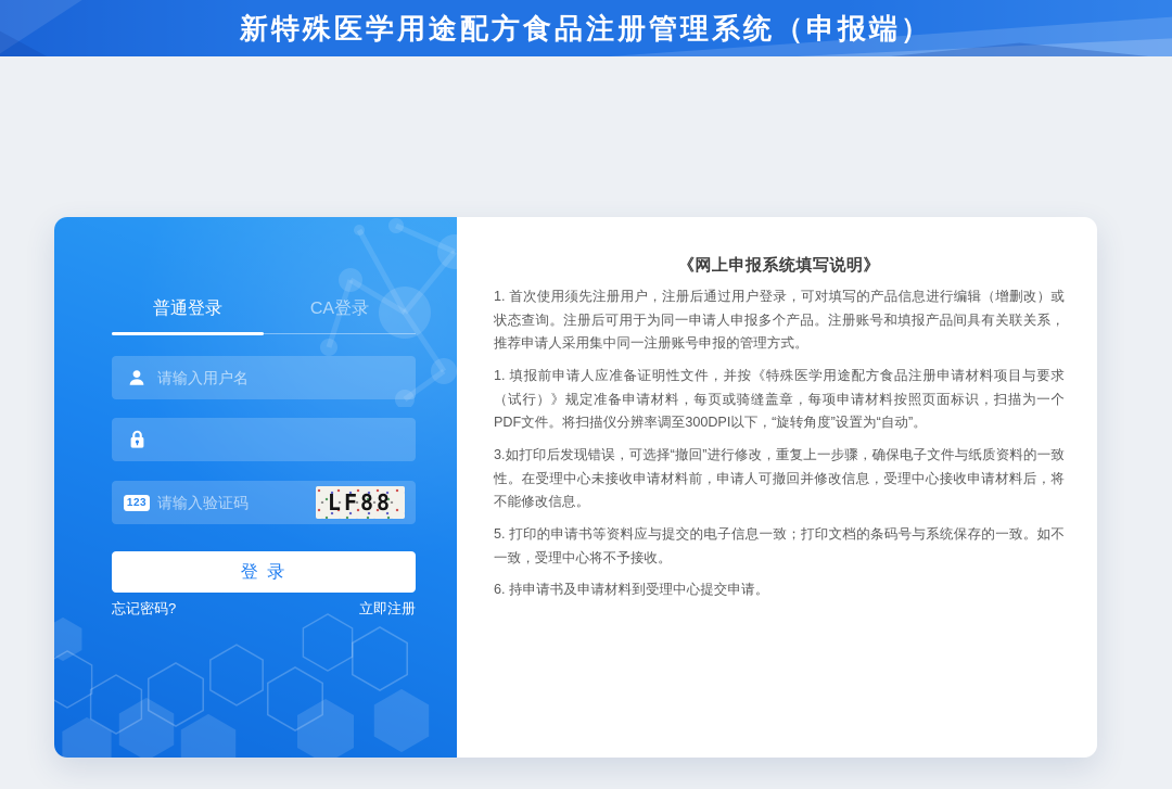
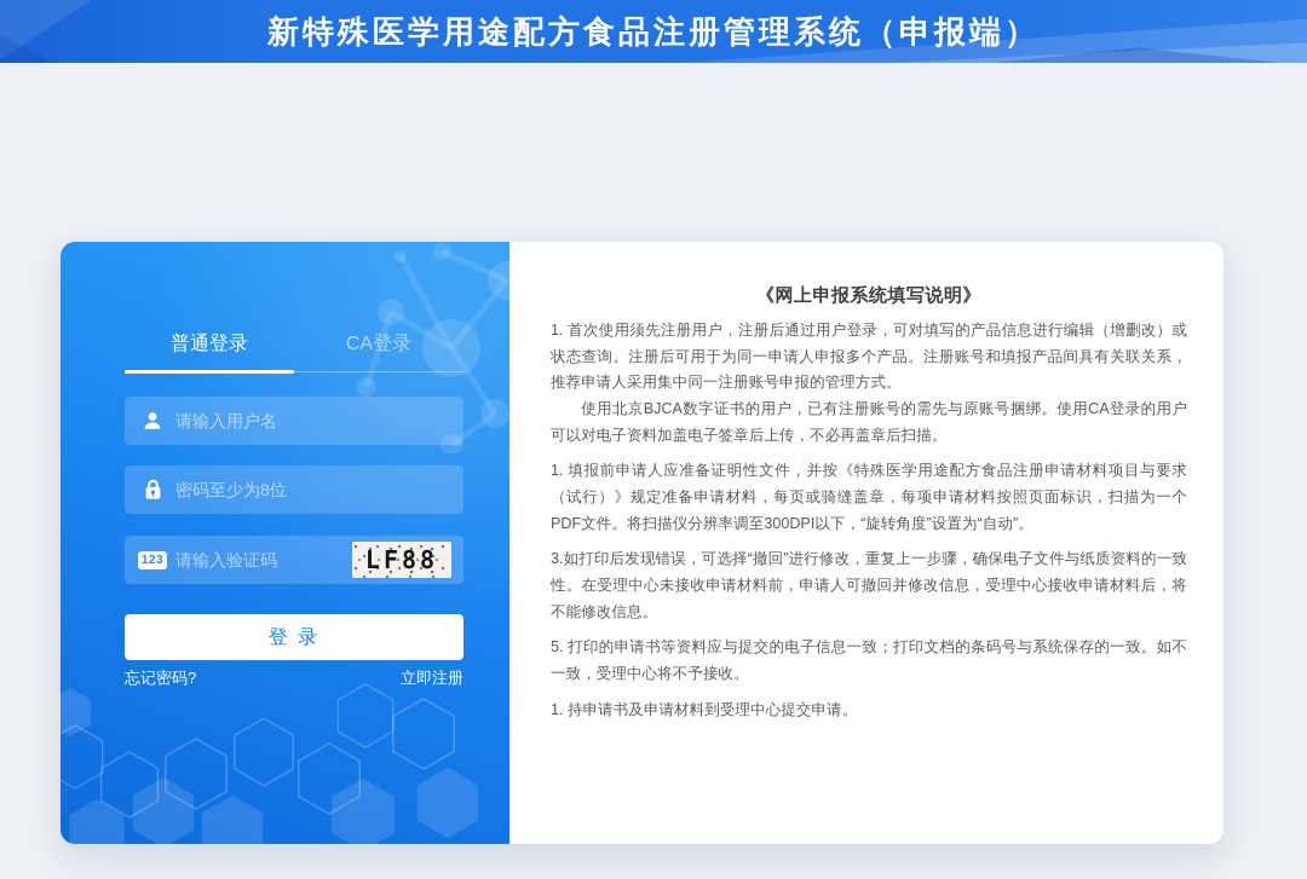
  新特殊医学用途配方食品注册管理系统（申报端）
  普通登录
  CA登录
  请输入用户名
+ 密码至少为8位
  123
  请输入验证码
  LF88
  登 录
  忘记密码?
  立即注册
  《网上申报系统填写说明》
  1. 首次使用须先注册用户，注册后通过用户登录，可对填写的产品信息进行编辑（增删改）或状态查询。注册后可用于为同一申请人申报多个产品。注册账号和填报产品间具有关联关系，推荐申请人采用集中同一注册账号申报的管理方式。
+ 使用北京BJCA数字证书的用户，已有注册账号的需先与原账号捆绑。使用CA登录的用户可以对电子资料加盖电子签章后上传，不必再盖章后扫描。
  1. 填报前申请人应准备证明性文件，并按《特殊医学用途配方食品注册申请材料项目与要求（试行）》规定准备申请材料，每页或骑缝盖章，每项申请材料按照页面标识，扫描为一个PDF文件。将扫描仪分辨率调至300DPI以下，“旋转角度”设置为“自动”。
  3.如打印后发现错误，可选择“撤回”进行修改，重复上一步骤，确保电子文件与纸质资料的一致性。在受理中心未接收申请材料前，申请人可撤回并修改信息，受理中心接收申请材料后，将不能修改信息。
  5. 打印的申请书等资料应与提交的电子信息一致；打印文档的条码号与系统保存的一致。如不一致，受理中心将不予接收。
- 6. 持申请书及申请材料到受理中心提交申请。
+ 1. 持申请书及申请材料到受理中心提交申请。
